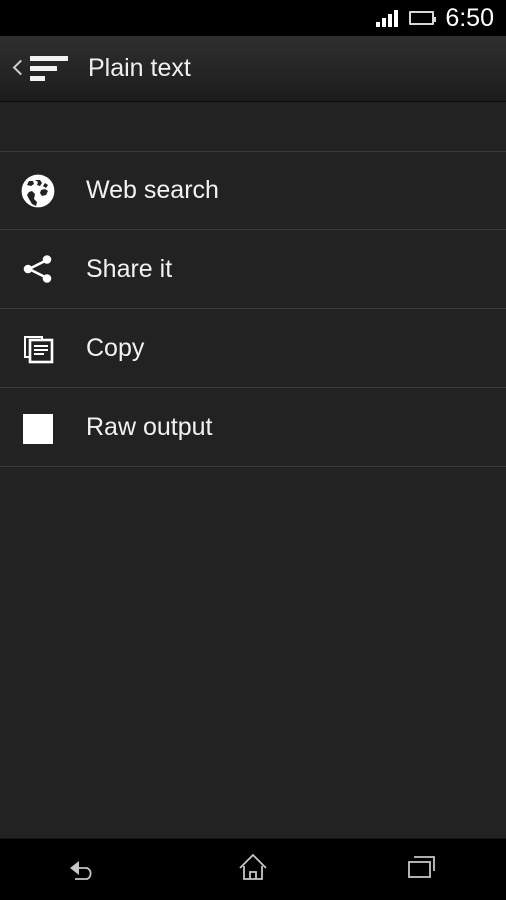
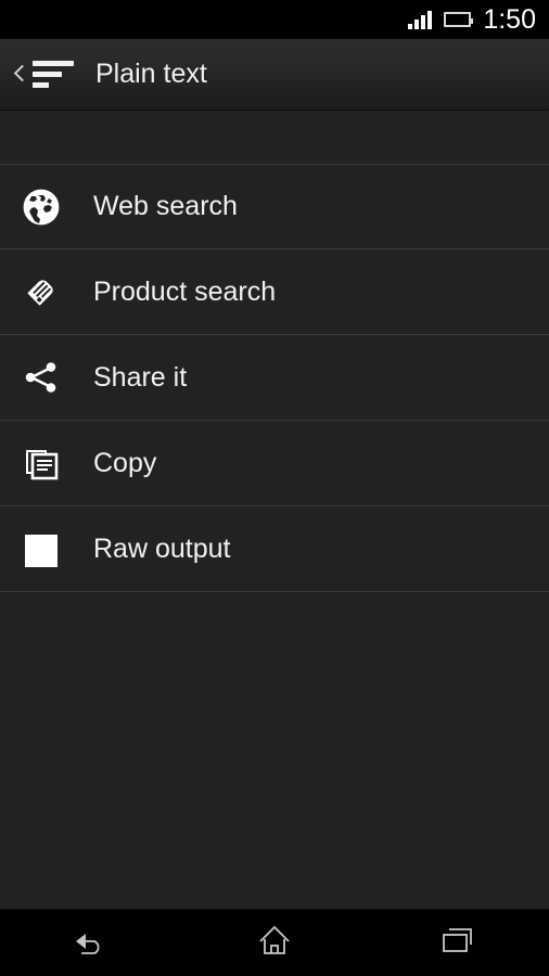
- 6:50
+ 1:50
  Plain text
  Web search
+ Product search
  Share it
  Copy
  Raw output
